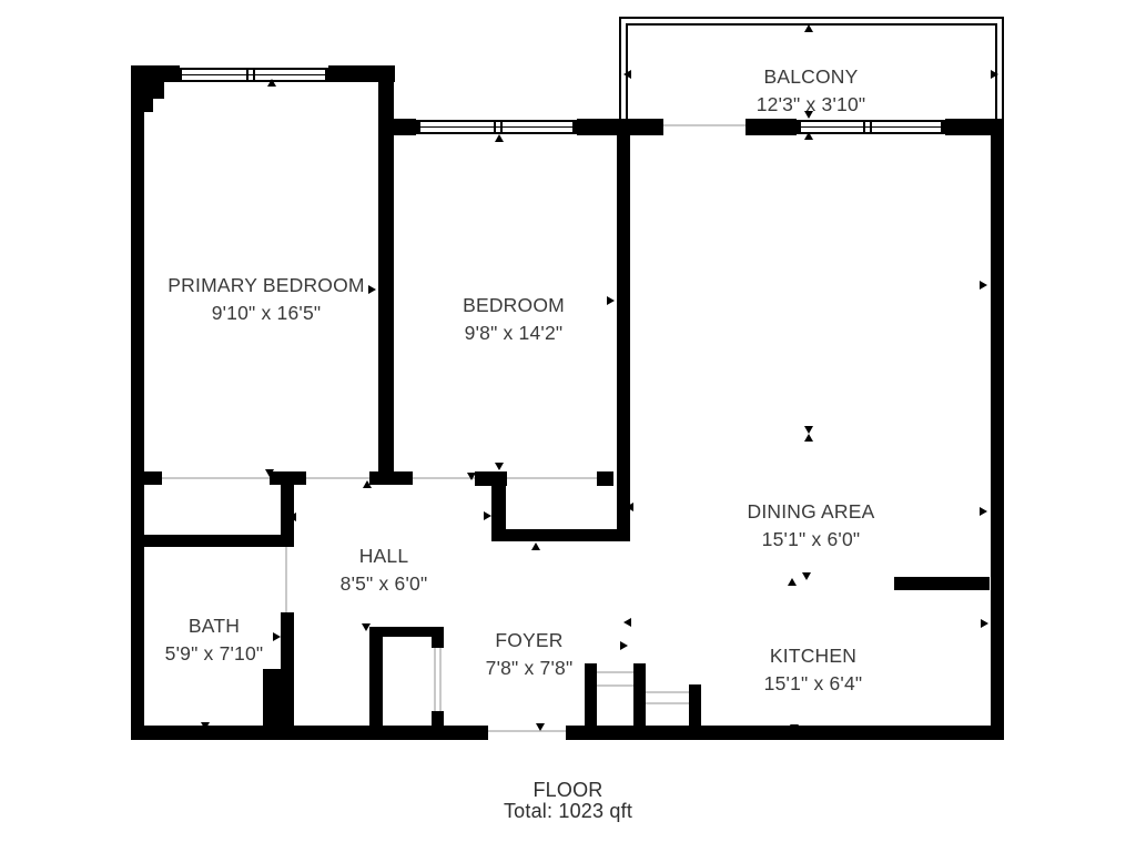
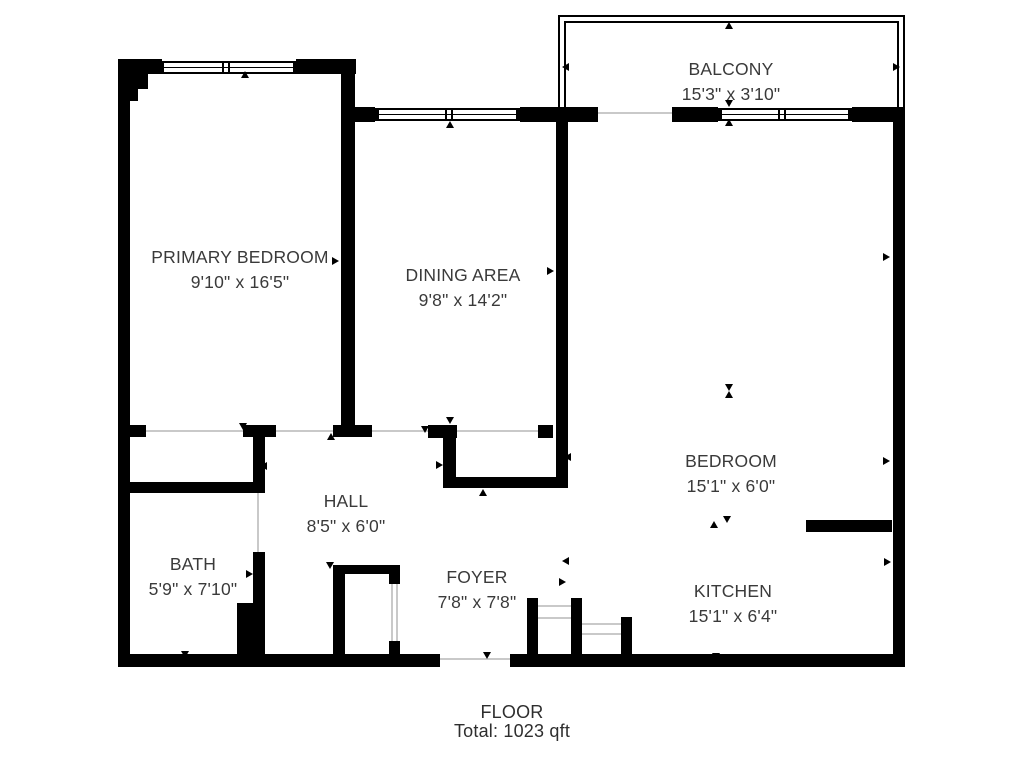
  FLOOR
  Total: 1023 qft
  BALCONY
- 12'3" x 3'10"
+ 15'3" x 3'10"
  PRIMARY BEDROOM
  9'10" x 16'5"
- BEDROOM
+ DINING AREA
  9'8" x 14'2"
- DINING AREA
+ BEDROOM
  15'1" x 6'0"
  HALL
  8'5" x 6'0"
  BATH
  5'9" x 7'10"
  FOYER
  7'8" x 7'8"
  KITCHEN
  15'1" x 6'4"
